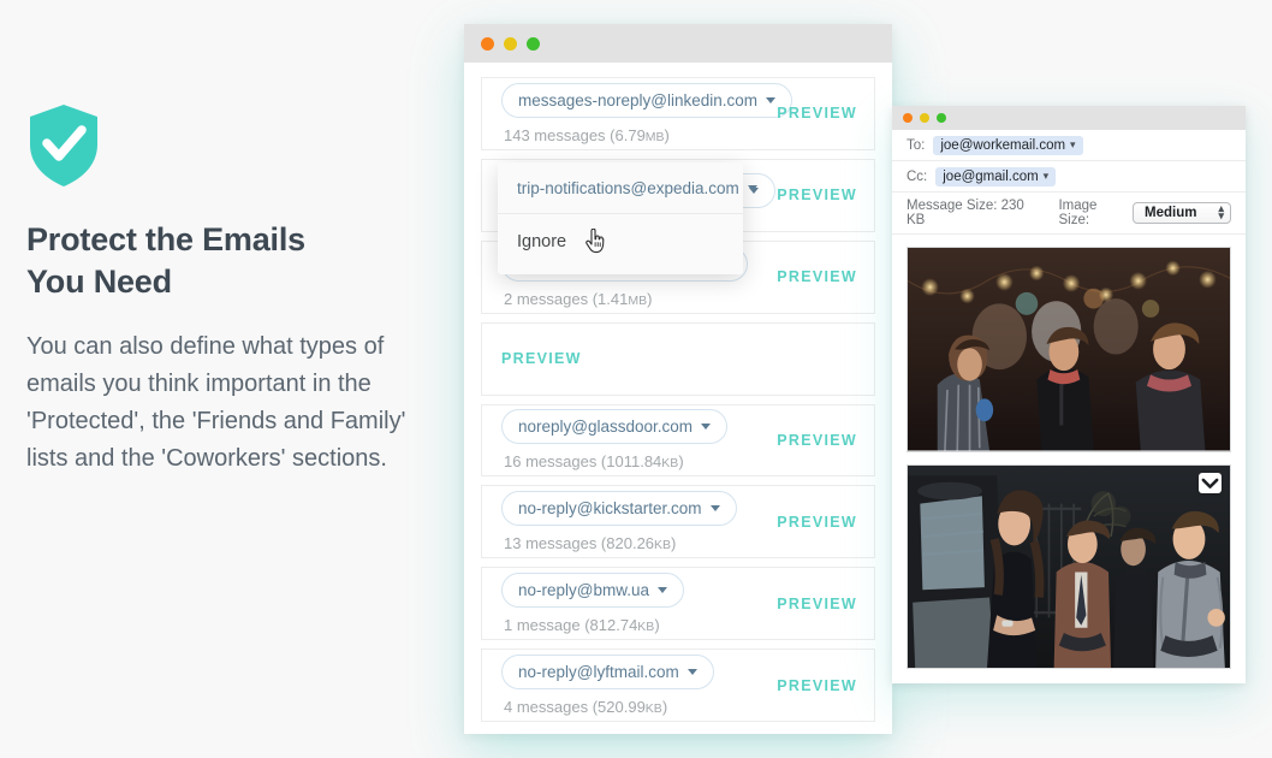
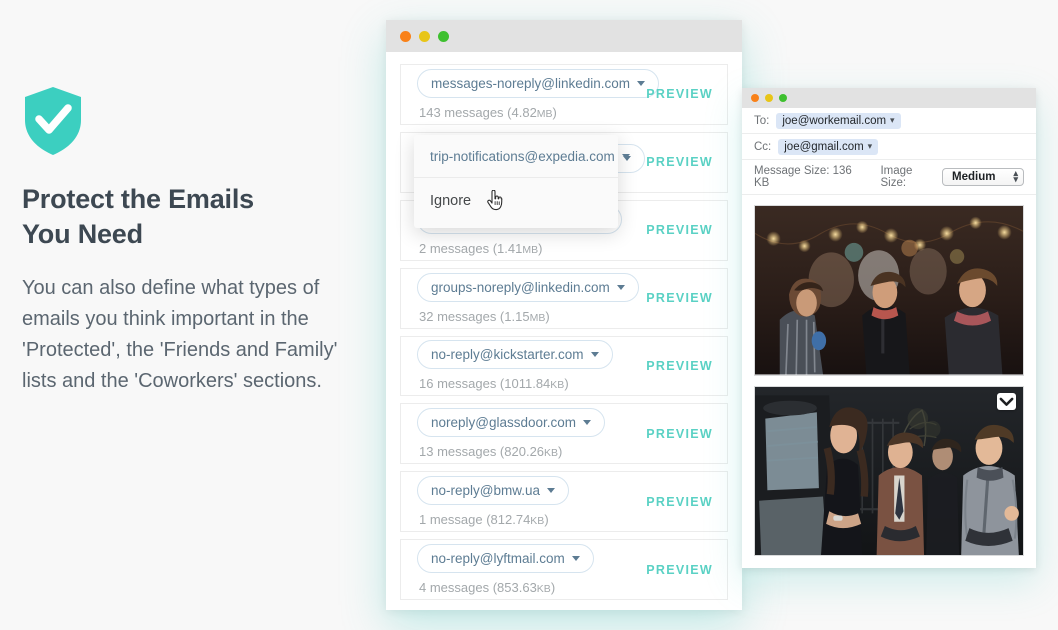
  Protect the Emails
  You Need
  You can also define what types of emails you think important in the 'Protected', the 'Friends and Family' lists and the 'Coworkers' sections.
  messages-noreply@linkedin.com
- 143 messages (6.79MB)
+ 143 messages (4.82MB)
  PREVIEW
  PREVIEW
  2 messages (1.41MB)
  PREVIEW
+ groups-noreply@linkedin.com
+ 32 messages (1.15MB)
  PREVIEW
- noreply@glassdoor.com
+ no-reply@kickstarter.com
  16 messages (1011.84KB)
  PREVIEW
- no-reply@kickstarter.com
+ noreply@glassdoor.com
  13 messages (820.26KB)
  PREVIEW
  no-reply@bmw.ua
  1 message (812.74KB)
  PREVIEW
  no-reply@lyftmail.com
- 4 messages (520.99KB)
+ 4 messages (853.63KB)
  PREVIEW
  trip-notifications@expedia.com
  Ignore
  To:
  joe@workemail.com
  ▾
  Cc:
  joe@gmail.com
  ▾
- Message Size: 230 KB
+ Message Size: 136 KB
  Image Size:
  Medium
  ▴
  ▾
